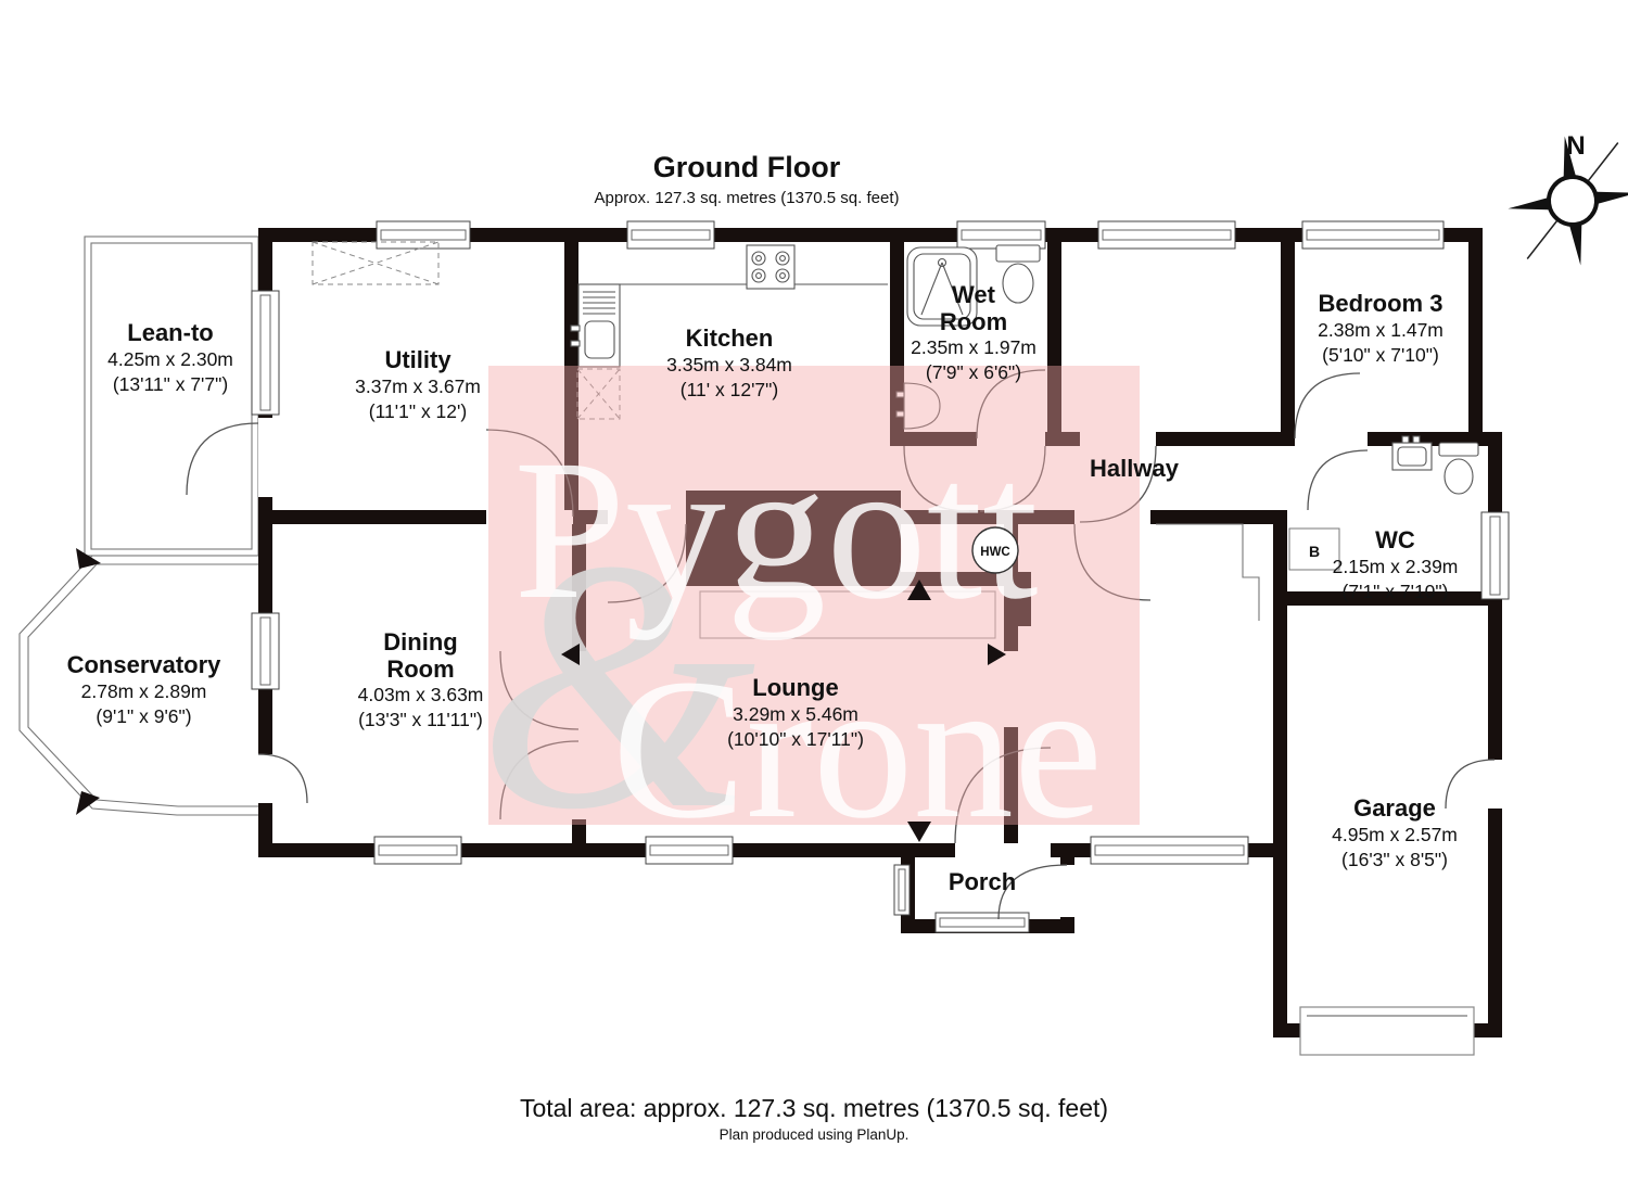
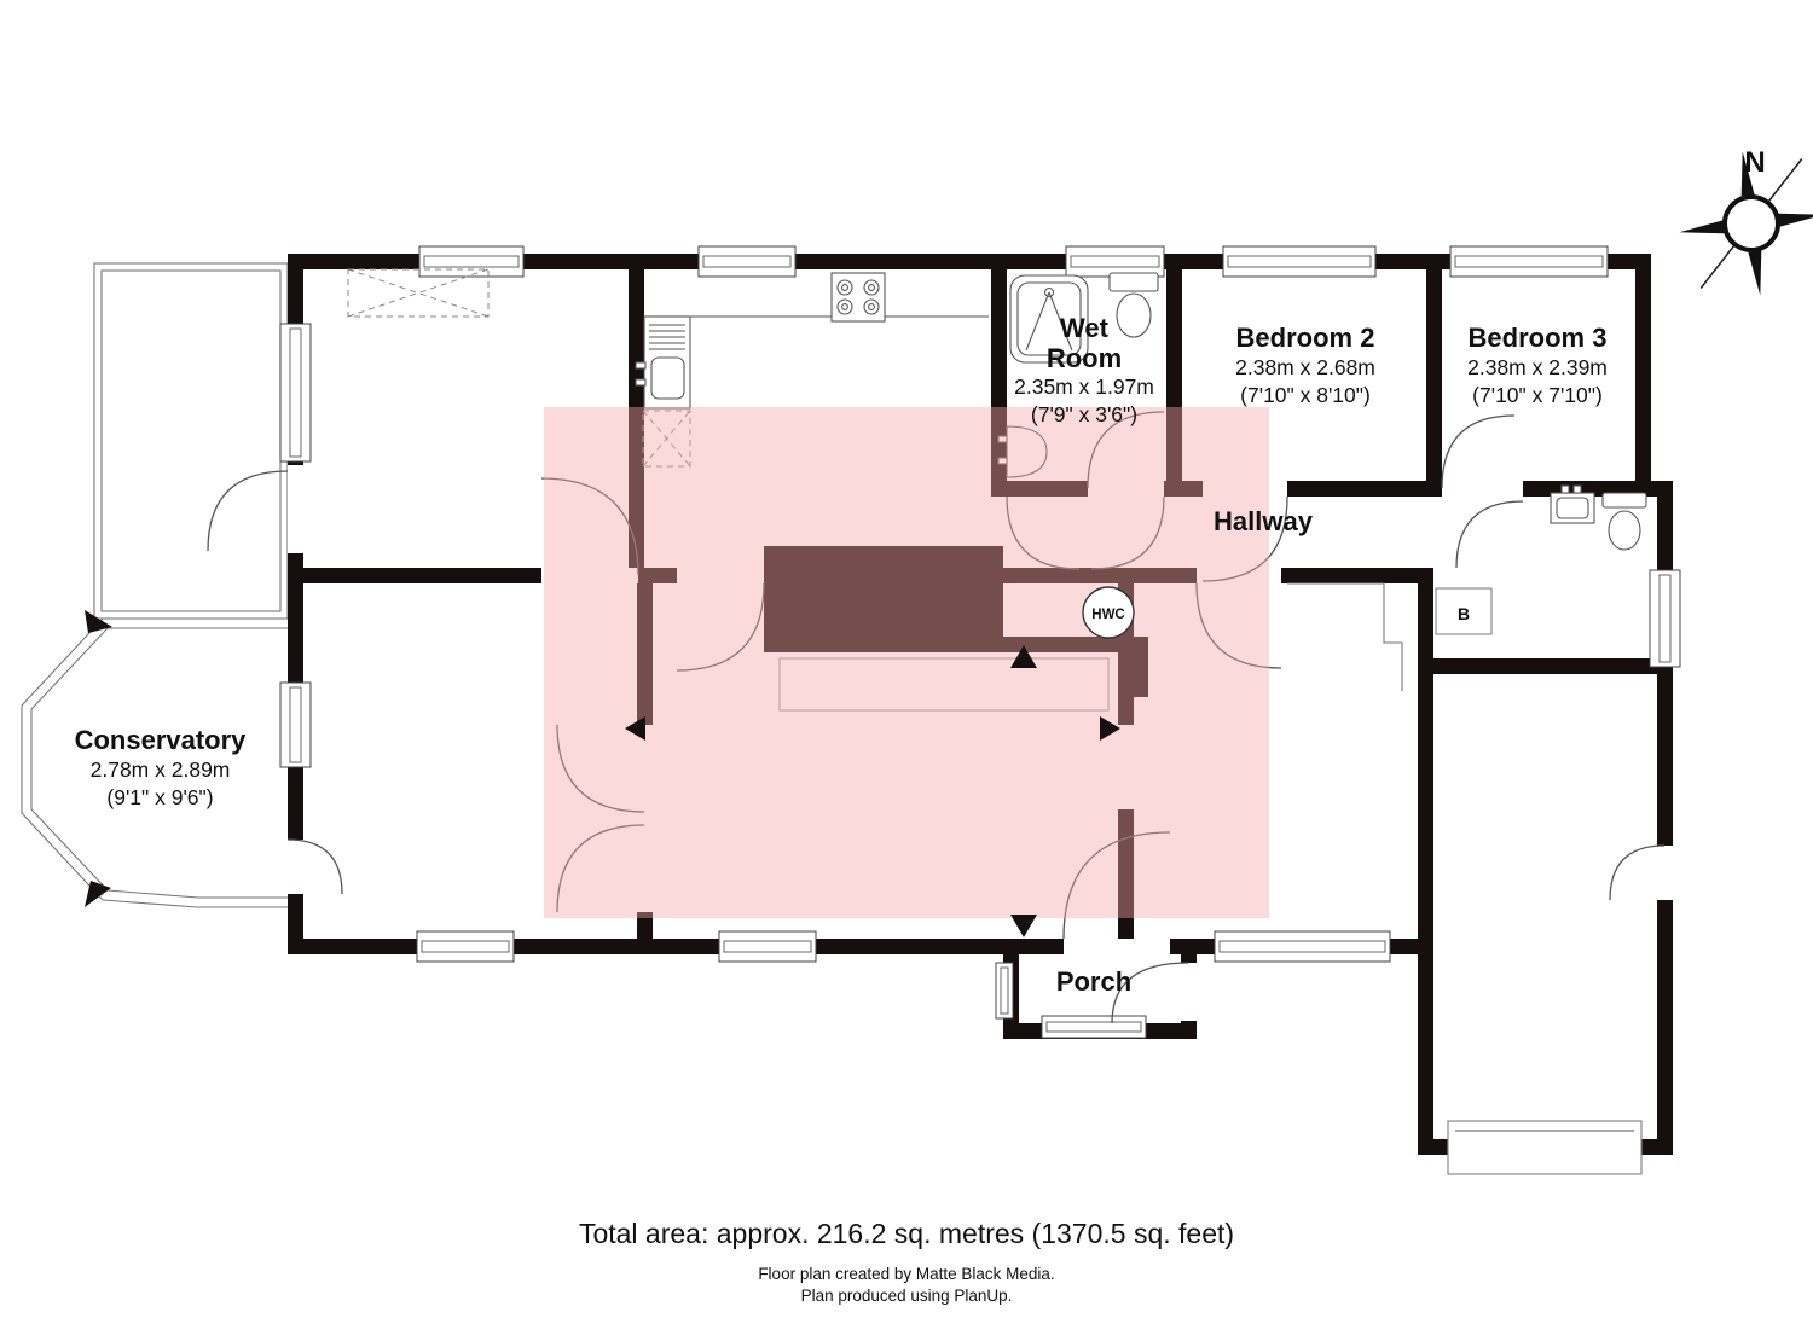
- &
- Pygott
- Crone
  HWC
  B
  N
- Ground Floor
- Approx. 127.3 sq. metres (1370.5 sq. feet)
- Lean-to
- 4.25m x 2.30m
- (13'11" x 7'7")
- Utility
- 3.37m x 3.67m
- (11'1" x 12')
- Kitchen
- 3.35m x 3.84m
- (11' x 12'7")
  Wet Room
  2.35m x 1.97m
- (7'9" x 6'6")
+ (7'9" x 3'6")
+ Bedroom 2
+ 2.38m x 2.68m
+ (7'10" x 8'10")
  Bedroom 3
- 2.38m x 1.47m
+ 2.38m x 2.39m
- (5'10" x 7'10")
+ (7'10" x 7'10")
  Hallway
- WC
- 2.15m x 2.39m
- (7'1" x 7'10")
  Conservatory
  2.78m x 2.89m
  (9'1" x 9'6")
- Dining Room
- 4.03m x 3.63m
- (13'3" x 11'11")
- Lounge
- 3.29m x 5.46m
- (10'10" x 17'11")
- Garage
- 4.95m x 2.57m
- (16'3" x 8'5")
  Porch
- Total area: approx. 127.3 sq. metres (1370.5 sq. feet)
+ Total area: approx. 216.2 sq. metres (1370.5 sq. feet)
+ Floor plan created by Matte Black Media.
  Plan produced using PlanUp.
